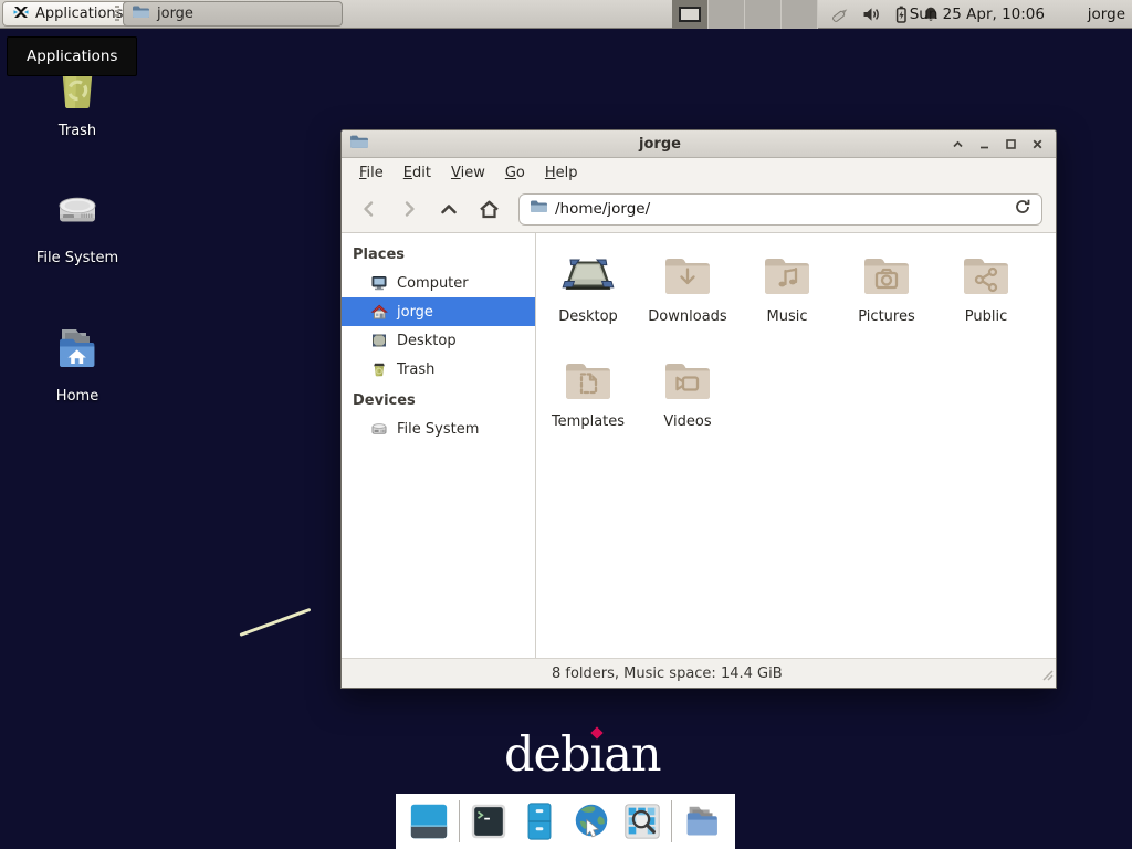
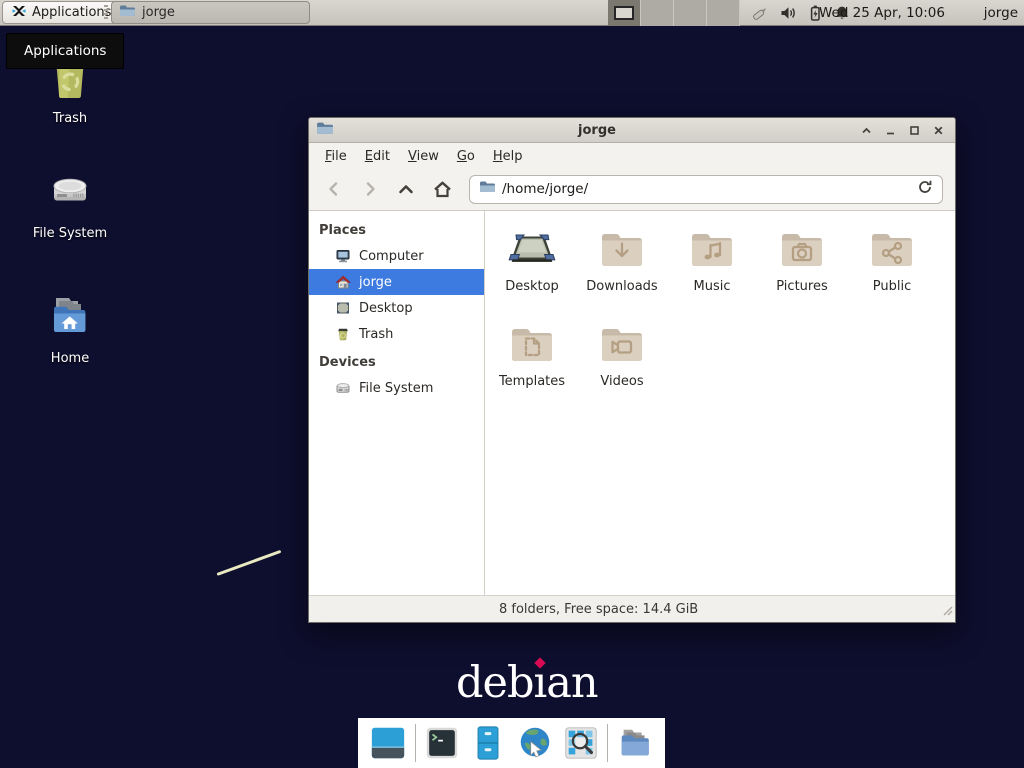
  Applications
  jorge
- Sun 25 Apr, 10:06
+ Wed 25 Apr, 10:06
  jorge
  Applications
  Trash
  File System
  Home
  jorge
  File
  Edit
  View
  Go
  Help
  /home/jorge/
  Places
  Computer
  jorge
  Desktop
  Trash
  Devices
  File System
  Desktop
  Downloads
  Music
  Pictures
  Public
  Templates
  Videos
- 8 folders, Music space: 14.4 GiB
+ 8 folders, Free space: 14.4 GiB
  debıan
